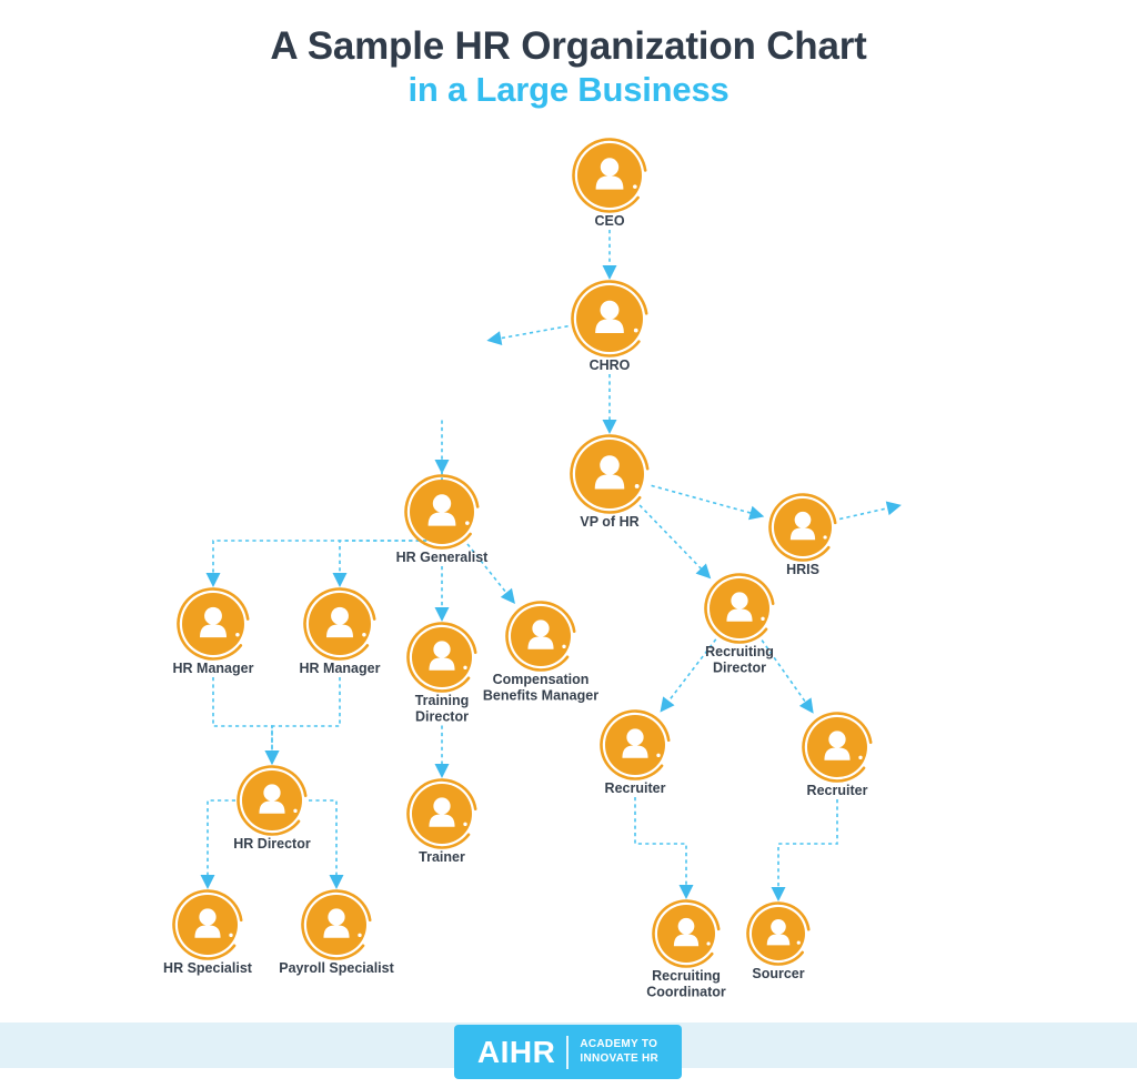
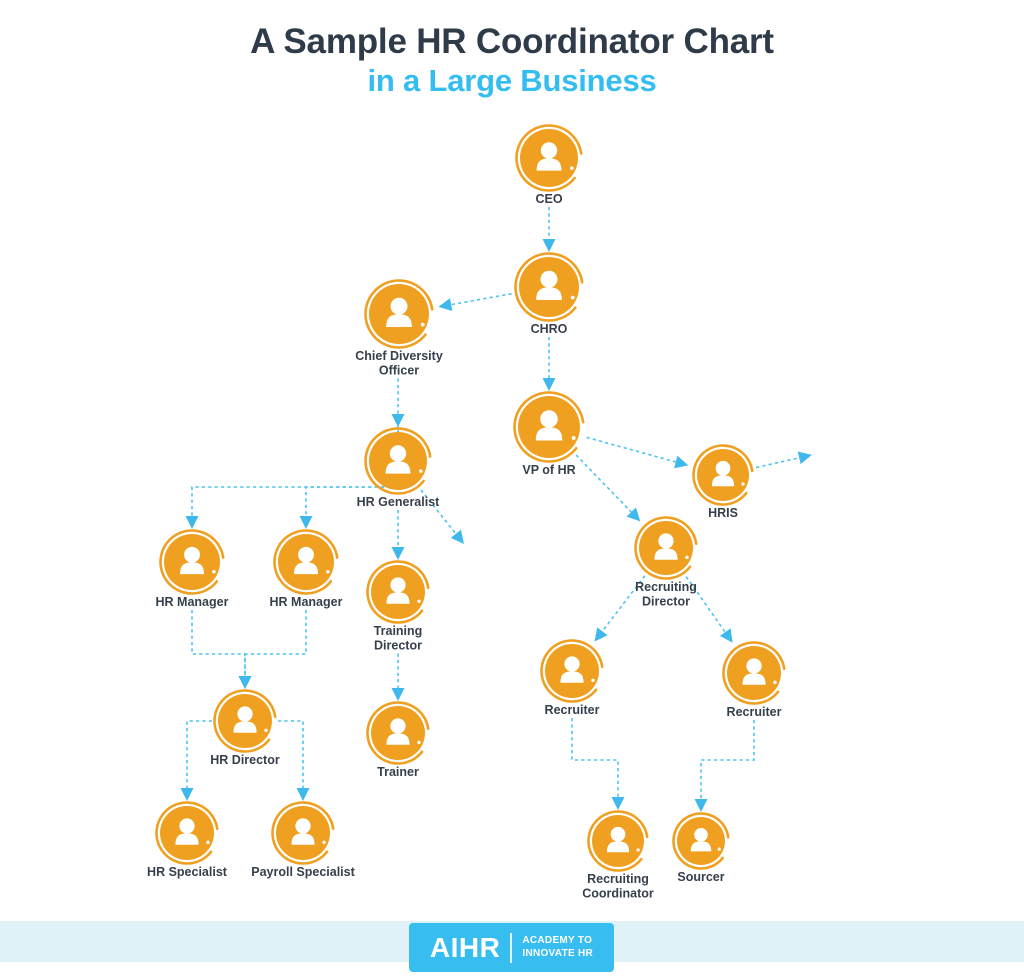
- A Sample HR Organization Chart
+ A Sample HR Coordinator Chart
  in a Large Business
  CEO
  CHRO
+ Chief Diversity Officer
  VP of HR
  HRIS
  HR Generalist
  HR Manager
  HR Manager
  Training Director
- Compensation Benefits Manager
  Recruiting Director
  Recruiter
  Recruiter
  HR Director
  Trainer
  HR Specialist
  Payroll Specialist
  Recruiting Coordinator
  Sourcer
  AIHR
  ACADEMY TO
  INNOVATE HR
